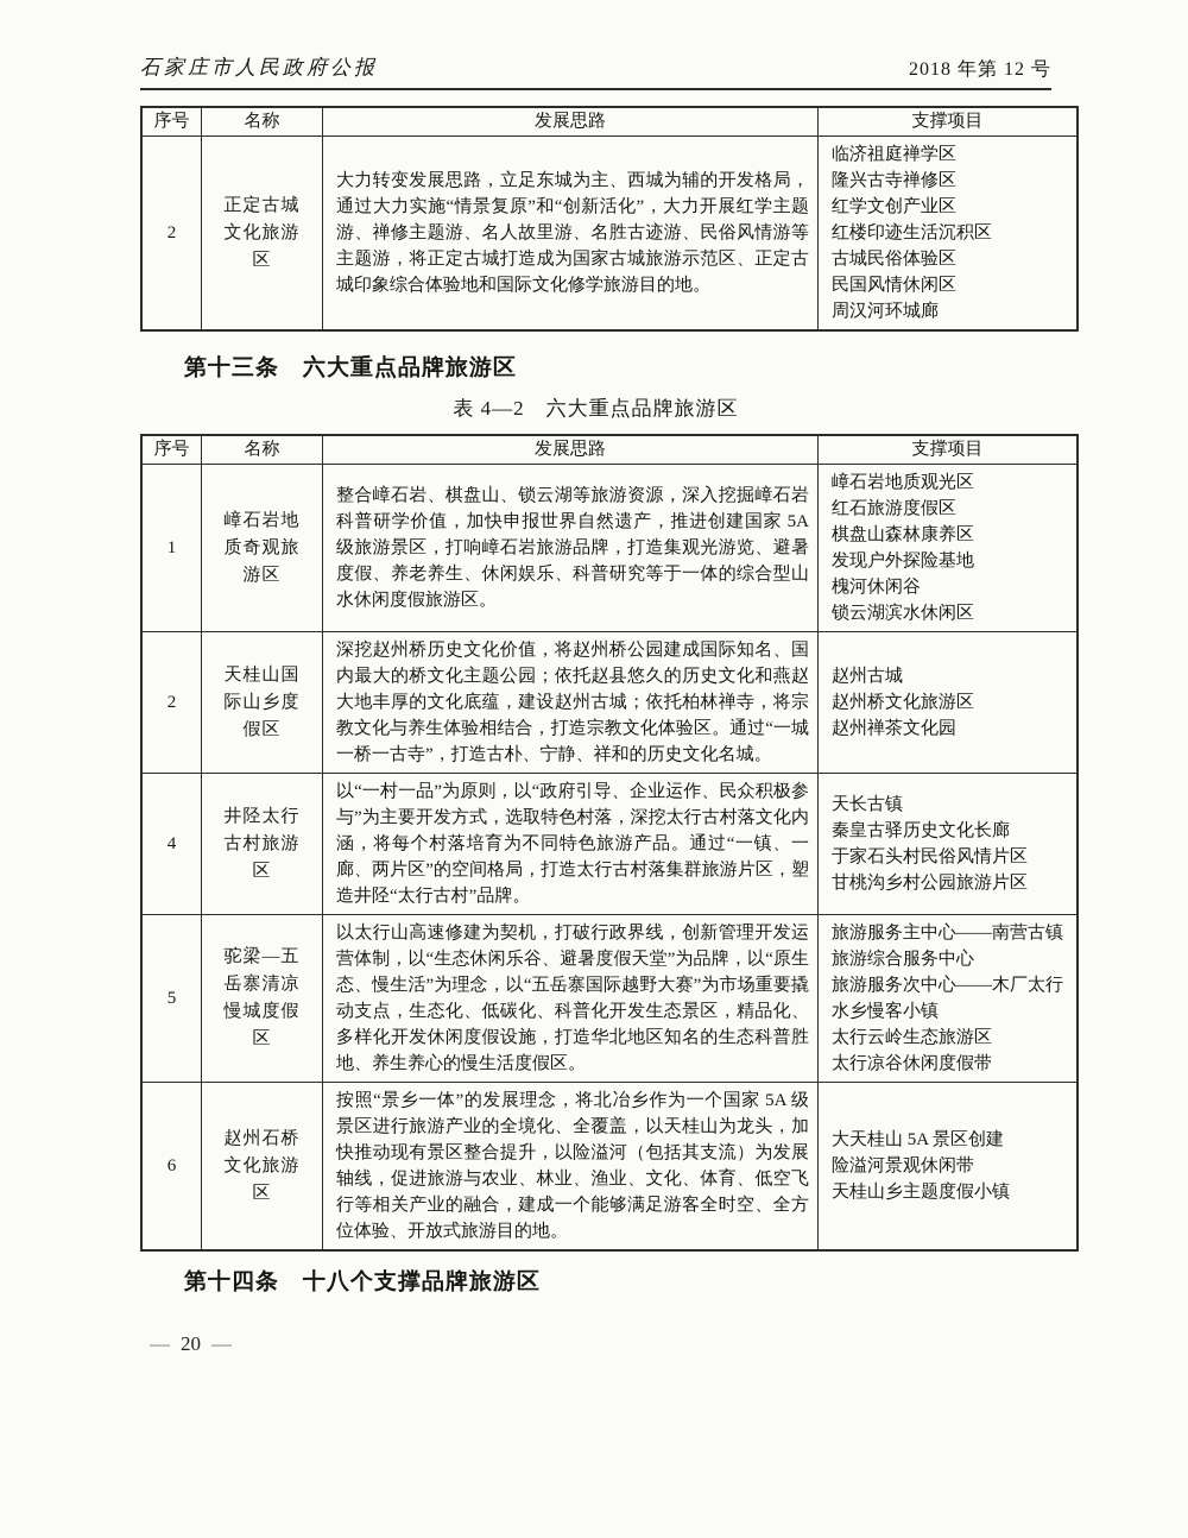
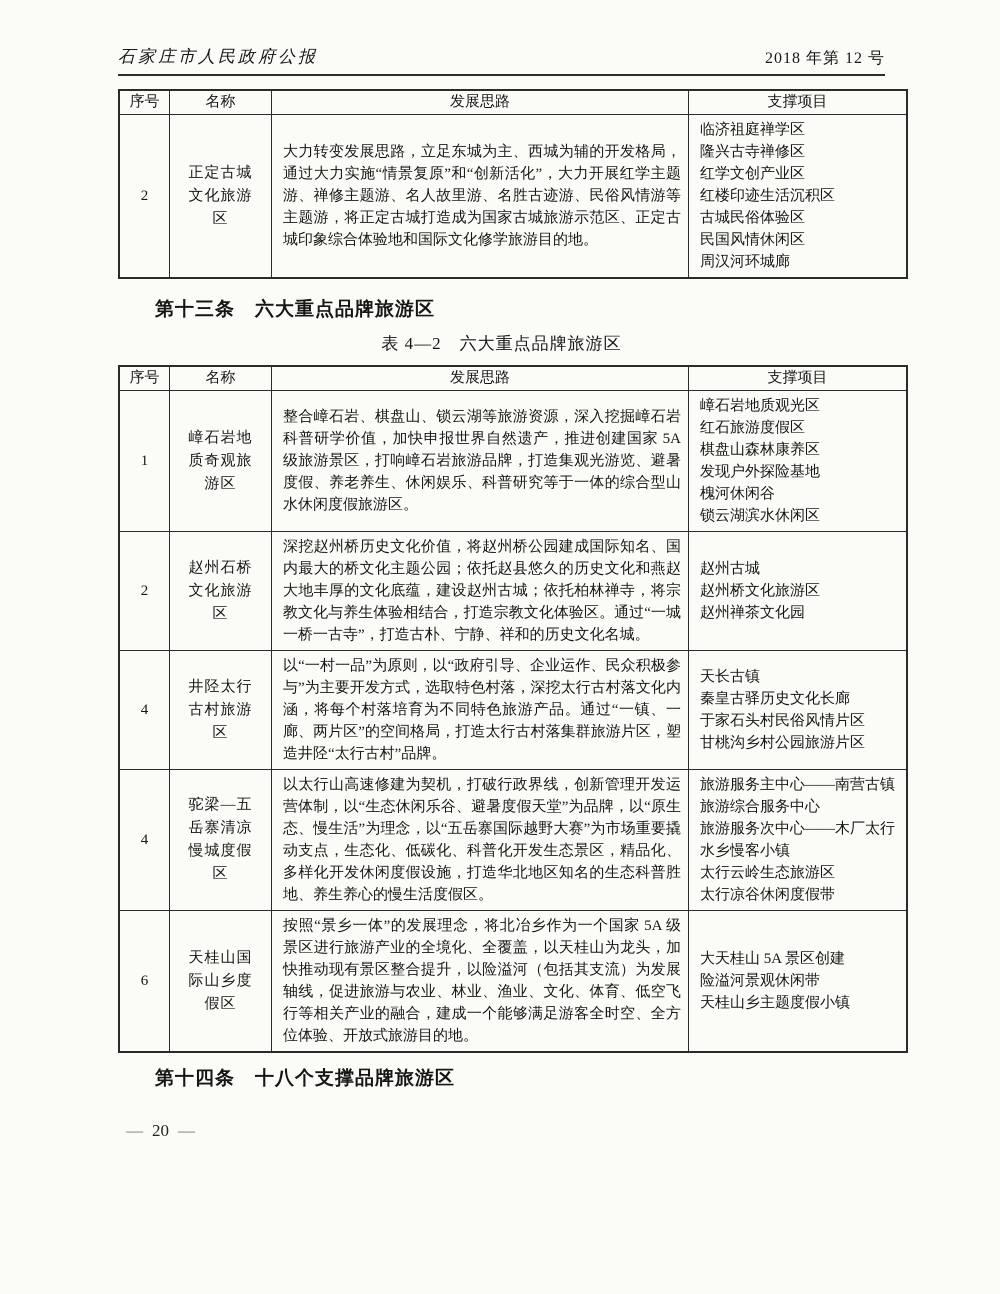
  石家庄市人民政府公报
  2018 年第 12 号
  序号	名称	发展思路	支撑项目
  2	正定古城文化旅游区	大力转变发展思路，立足东城为主、西城为辅的开发格局，通过大力实施“情景复原”和“创新活化”，大力开展红学主题游、禅修主题游、名人故里游、名胜古迹游、民俗风情游等主题游，将正定古城打造成为国家古城旅游示范区、正定古城印象综合体验地和国际文化修学旅游目的地。	临济祖庭禅学区 隆兴古寺禅修区 红学文创产业区 红楼印迹生活沉积区 古城民俗体验区 民国风情休闲区 周汉河环城廊
  第十三条 六大重点品牌旅游区
  表 4—2 六大重点品牌旅游区
  序号	名称	发展思路	支撑项目
  1	嶂石岩地质奇观旅游区	整合嶂石岩、棋盘山、锁云湖等旅游资源，深入挖掘嶂石岩科普研学价值，加快申报世界自然遗产，推进创建国家 5A 级旅游景区，打响嶂石岩旅游品牌，打造集观光游览、避暑度假、养老养生、休闲娱乐、科普研究等于一体的综合型山水休闲度假旅游区。	嶂石岩地质观光区 红石旅游度假区 棋盘山森林康养区 发现户外探险基地 槐河休闲谷 锁云湖滨水休闲区
- 2	天桂山国际山乡度假区	深挖赵州桥历史文化价值，将赵州桥公园建成国际知名、国内最大的桥文化主题公园；依托赵县悠久的历史文化和燕赵大地丰厚的文化底蕴，建设赵州古城；依托柏林禅寺，将宗教文化与养生体验相结合，打造宗教文化体验区。通过“一城一桥一古寺”，打造古朴、宁静、祥和的历史文化名城。	赵州古城 赵州桥文化旅游区 赵州禅茶文化园
+ 2	赵州石桥文化旅游区	深挖赵州桥历史文化价值，将赵州桥公园建成国际知名、国内最大的桥文化主题公园；依托赵县悠久的历史文化和燕赵大地丰厚的文化底蕴，建设赵州古城；依托柏林禅寺，将宗教文化与养生体验相结合，打造宗教文化体验区。通过“一城一桥一古寺”，打造古朴、宁静、祥和的历史文化名城。	赵州古城 赵州桥文化旅游区 赵州禅茶文化园
  4	井陉太行古村旅游区	以“一村一品”为原则，以“政府引导、企业运作、民众积极参与”为主要开发方式，选取特色村落，深挖太行古村落文化内涵，将每个村落培育为不同特色旅游产品。通过“一镇、一廊、两片区”的空间格局，打造太行古村落集群旅游片区，塑造井陉“太行古村”品牌。	天长古镇 秦皇古驿历史文化长廊 于家石头村民俗风情片区 甘桃沟乡村公园旅游片区
- 5	驼梁—五岳寨清凉慢城度假区	以太行山高速修建为契机，打破行政界线，创新管理开发运营体制，以“生态休闲乐谷、避暑度假天堂”为品牌，以“原生态、慢生活”为理念，以“五岳寨国际越野大赛”为市场重要撬动支点，生态化、低碳化、科普化开发生态景区，精品化、多样化开发休闲度假设施，打造华北地区知名的生态科普胜地、养生养心的慢生活度假区。	旅游服务主中心——南营古镇旅游综合服务中心 旅游服务次中心——木厂太行水乡慢客小镇 太行云岭生态旅游区 太行凉谷休闲度假带
+ 4	驼梁—五岳寨清凉慢城度假区	以太行山高速修建为契机，打破行政界线，创新管理开发运营体制，以“生态休闲乐谷、避暑度假天堂”为品牌，以“原生态、慢生活”为理念，以“五岳寨国际越野大赛”为市场重要撬动支点，生态化、低碳化、科普化开发生态景区，精品化、多样化开发休闲度假设施，打造华北地区知名的生态科普胜地、养生养心的慢生活度假区。	旅游服务主中心——南营古镇旅游综合服务中心 旅游服务次中心——木厂太行水乡慢客小镇 太行云岭生态旅游区 太行凉谷休闲度假带
- 6	赵州石桥文化旅游区	按照“景乡一体”的发展理念，将北冶乡作为一个国家 5A 级景区进行旅游产业的全境化、全覆盖，以天桂山为龙头，加快推动现有景区整合提升，以险溢河（包括其支流）为发展轴线，促进旅游与农业、林业、渔业、文化、体育、低空飞行等相关产业的融合，建成一个能够满足游客全时空、全方位体验、开放式旅游目的地。	大天桂山 5A 景区创建 险溢河景观休闲带 天桂山乡主题度假小镇
+ 6	天桂山国际山乡度假区	按照“景乡一体”的发展理念，将北冶乡作为一个国家 5A 级景区进行旅游产业的全境化、全覆盖，以天桂山为龙头，加快推动现有景区整合提升，以险溢河（包括其支流）为发展轴线，促进旅游与农业、林业、渔业、文化、体育、低空飞行等相关产业的融合，建成一个能够满足游客全时空、全方位体验、开放式旅游目的地。	大天桂山 5A 景区创建 险溢河景观休闲带 天桂山乡主题度假小镇
  第十四条 十八个支撑品牌旅游区
  — 20 —
